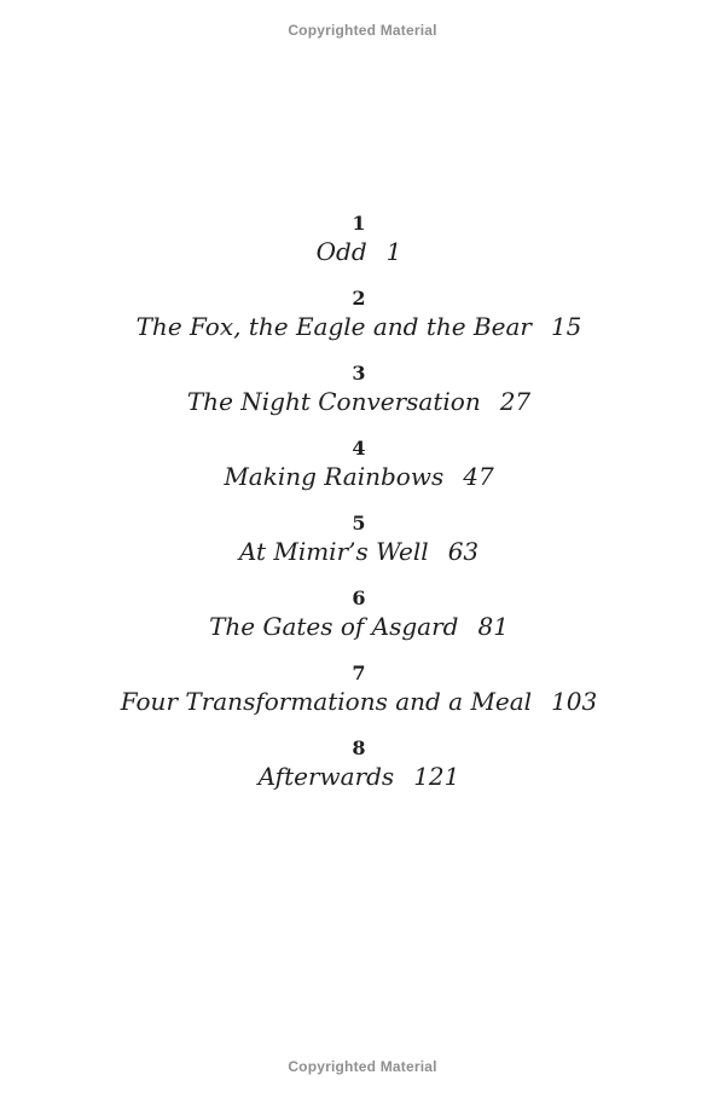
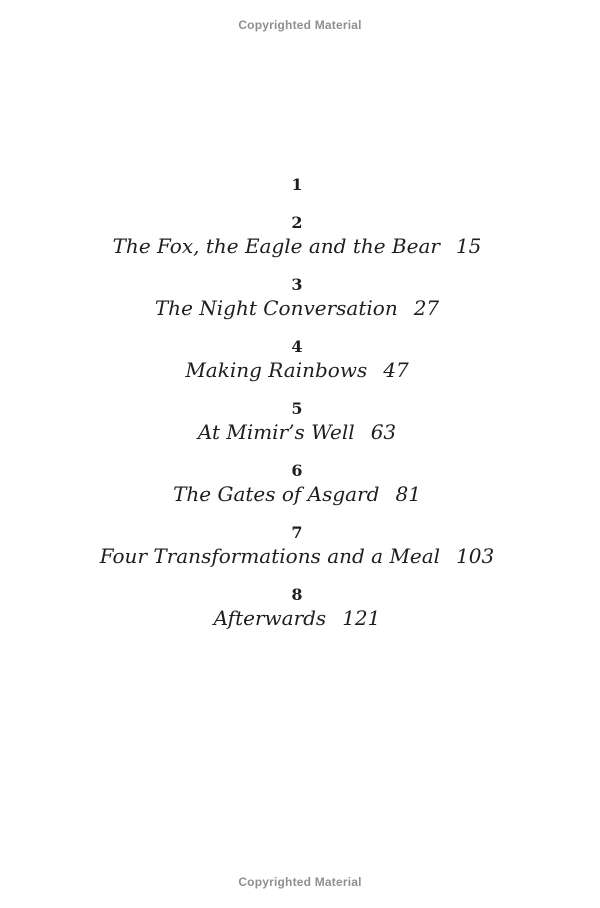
  Copyrighted Material
  1
- Odd 1
  2
  The Fox, the Eagle and the Bear 15
  3
  The Night Conversation 27
  4
  Making Rainbows 47
  5
  At Mimir’s Well 63
  6
  The Gates of Asgard 81
  7
  Four Transformations and a Meal 103
  8
  Afterwards 121
  Copyrighted Material
